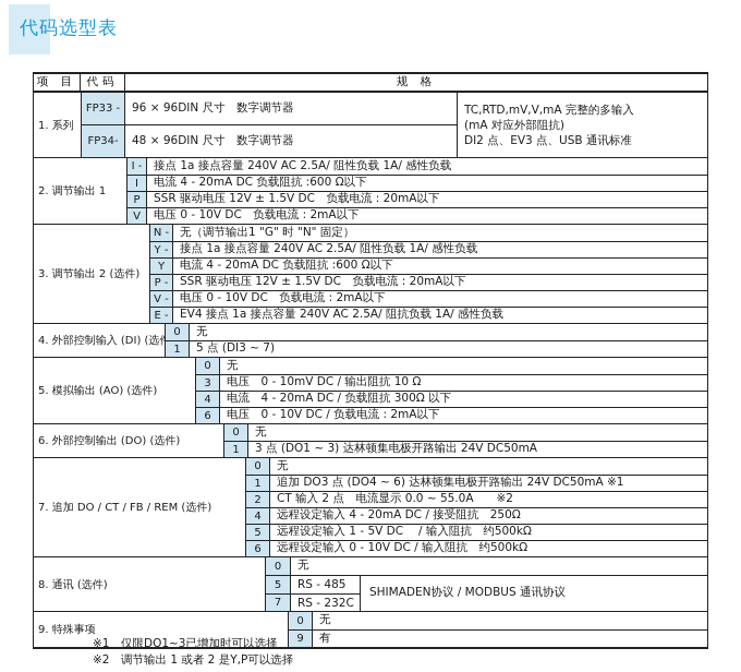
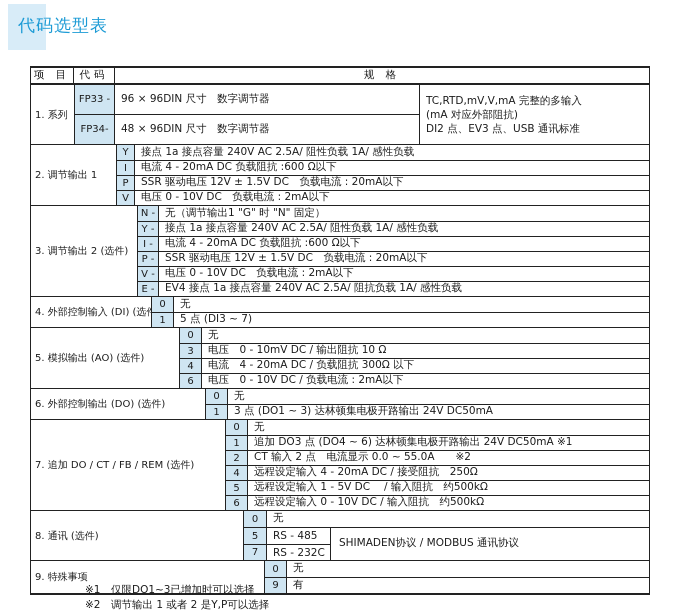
  代码选型表
  项 目
  代码
  规 格
  1. 系列
  FP33 -
  96 × 96DIN 尺寸 数字调节器
  FP34-
  48 × 96DIN 尺寸 数字调节器
  TC,RTD,mV,V,mA 完整的多输入
  (mA 对应外部阻抗)
  DI2 点、EV3 点、USB 通讯标准
  2. 调节输出 1
- I -
+ Y
  接点 1a 接点容量 240V AC 2.5A/ 阻性负载 1A/ 感性负载
  I
  电流 4 - 20mA DC 负载阻抗 :600 Ω以下
  P
  SSR 驱动电压 12V ± 1.5V DC 负载电流 : 20mA以下
  V
  电压 0 - 10V DC 负载电流 : 2mA以下
  3. 调节输出 2 (选件)
  N -
  无（调节输出1 "G" 时 "N" 固定）
  Y -
  接点 1a 接点容量 240V AC 2.5A/ 阻性负载 1A/ 感性负载
- Y
+ I -
  电流 4 - 20mA DC 负载阻抗 :600 Ω以下
  P -
  SSR 驱动电压 12V ± 1.5V DC 负载电流 : 20mA以下
  V -
  电压 0 - 10V DC 负载电流 : 2mA以下
  E -
  EV4 接点 1a 接点容量 240V AC 2.5A/ 阻抗负载 1A/ 感性负载
  4. 外部控制输入 (DI) (选
  0
  无
  1
  5 点 (DI3 ~ 7)
  5. 模拟输出 (AO) (选件)
  0
  无
  3
  电压 0 - 10mV DC / 输出阻抗 10 Ω
  4
  电流 4 - 20mA DC / 负载阻抗 300Ω 以下
  6
  电压 0 - 10V DC / 负载电流 : 2mA以下
  6. 外部控制输出 (DO) (选件)
  0
  无
  1
  3 点 (DO1 ~ 3) 达林顿集电极开路输出 24V DC50mA
  7. 追加 DO / CT / FB / REM (选件)
  0
  无
  1
  追加 DO3 点 (DO4 ~ 6) 达林顿集电极开路输出 24V DC50mA ※1
  2
  CT 输入 2 点 电流显示 0.0 ~ 55.0A ※2
  4
  远程设定输入 4 - 20mA DC / 接受阻抗 250Ω
  5
  远程设定输入 1 - 5V DC / 输入阻抗 约500kΩ
  6
  远程设定输入 0 - 10V DC / 输入阻抗 约500kΩ
  8. 通讯 (选件)
  0
  无
  5
  RS - 485
  7
  RS - 232C
  SHIMADEN协议 / MODBUS 通讯协议
  9. 特殊事项
  0
  无
  9
  有
  ※1 仅限DO1~3已增加时可以选择
  ※2 调节输出 1 或者 2 是Y,P可以选择
